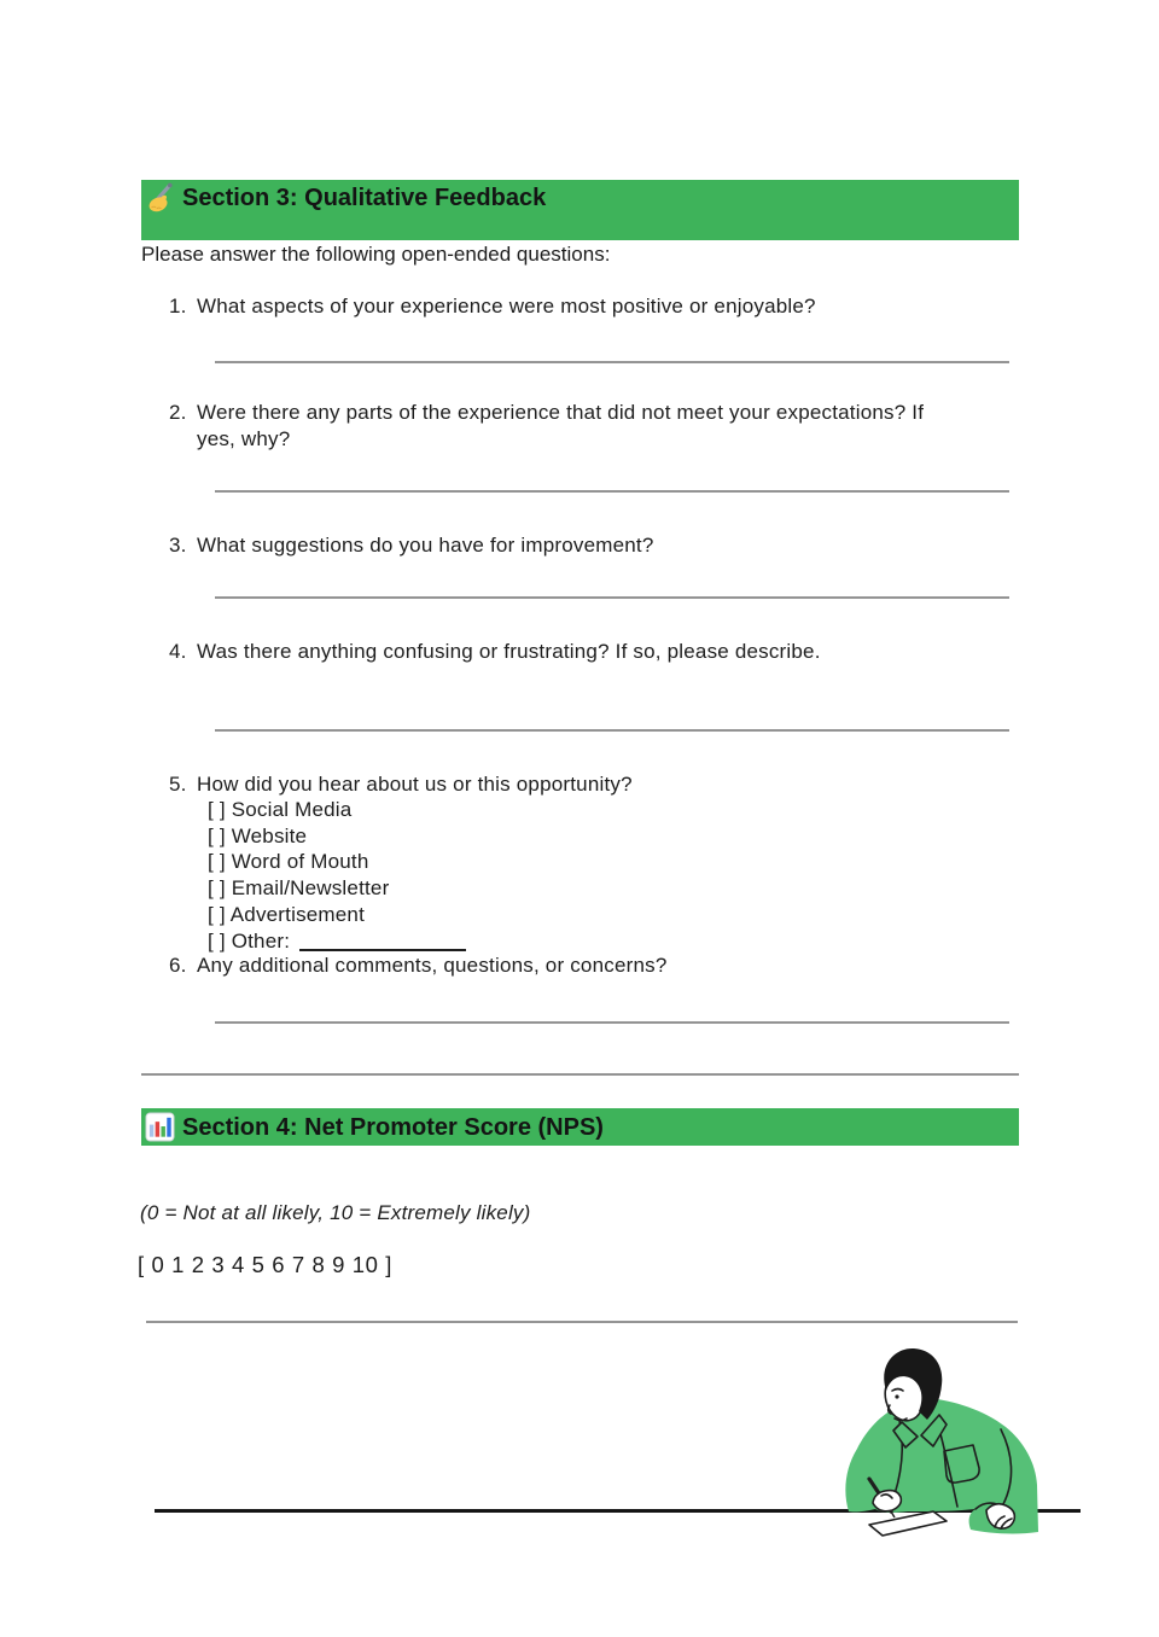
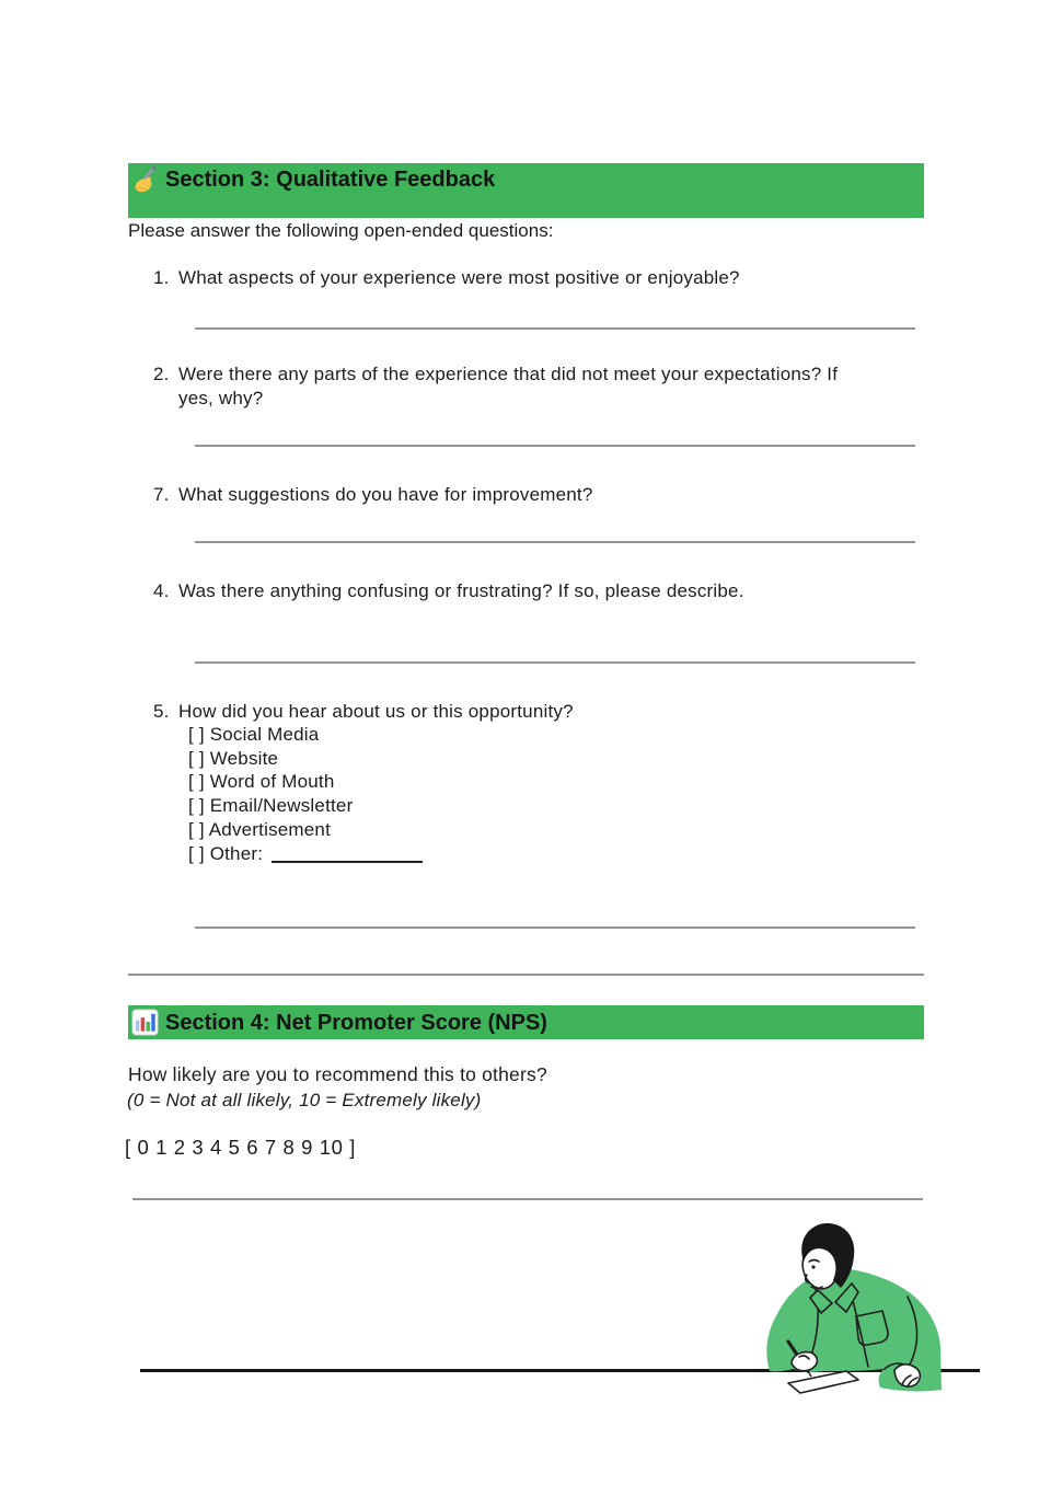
  Section 3: Qualitative Feedback
  Please answer the following open-ended questions:
  1.
  What aspects of your experience were most positive or enjoyable?
  2.
  Were there any parts of the experience that did not meet your expectations? If yes, why?
- 3.
+ 7.
  What suggestions do you have for improvement?
  4.
  Was there anything confusing or frustrating? If so, please describe.
  5.
  How did you hear about us or this opportunity?
  [ ] Social Media
  [ ] Website
  [ ] Word of Mouth
  [ ] Email/Newsletter
  [ ] Advertisement
  [ ] Other:
- 6.
- Any additional comments, questions, or concerns?
  Section 4: Net Promoter Score (NPS)
+ How likely are you to recommend this to others?
  (0 = Not at all likely, 10 = Extremely likely)
  [ 0 1 2 3 4 5 6 7 8 9 10 ]
